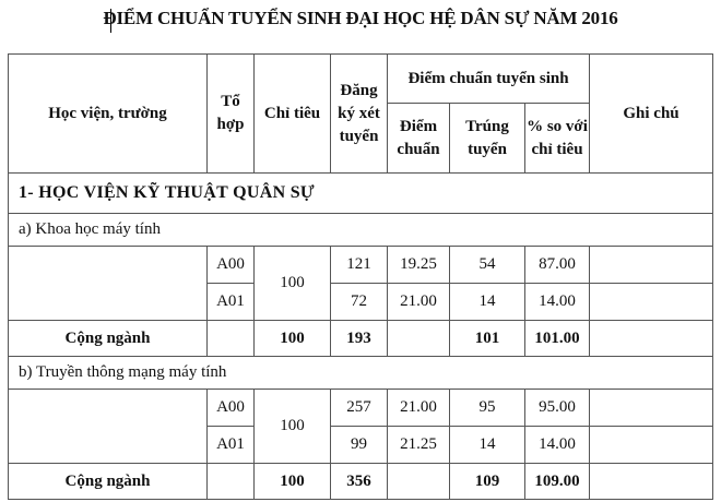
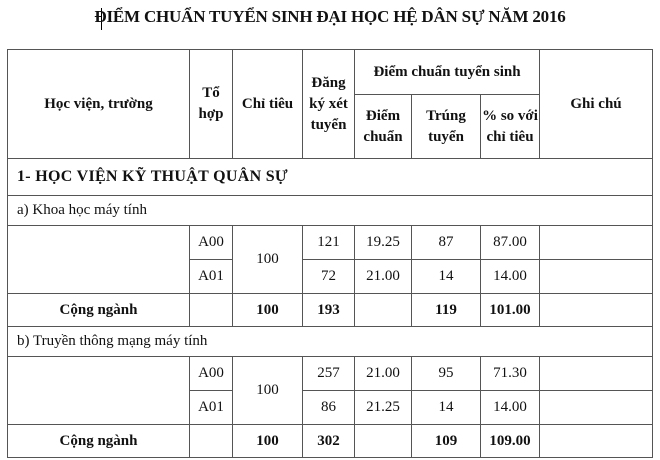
  ĐIỂM CHUẨN TUYỂN SINH ĐẠI HỌC HỆ DÂN SỰ NĂM 2016
  Học viện, trường	Tổ hợp	Chỉ tiêu	Đăng ký xét tuyển	Điểm chuẩn tuyển sinh	Ghi chú
  Điểm chuẩn	Trúng tuyển	% so với chỉ tiêu
  1- HỌC VIỆN KỸ THUẬT QUÂN SỰ
  a) Khoa học máy tính
- 	A00	100	121	19.25	54	87.00
+ 	A00	100	121	19.25	87	87.00
  A01	72	21.00	14	14.00
- Cộng ngành		100	193		101	101.00
+ Cộng ngành		100	193		119	101.00
  b) Truyền thông mạng máy tính
- 	A00	100	257	21.00	95	95.00
+ 	A00	100	257	21.00	95	71.30
- A01	99	21.25	14	14.00
+ A01	86	21.25	14	14.00
- Cộng ngành		100	356		109	109.00
+ Cộng ngành		100	302		109	109.00
